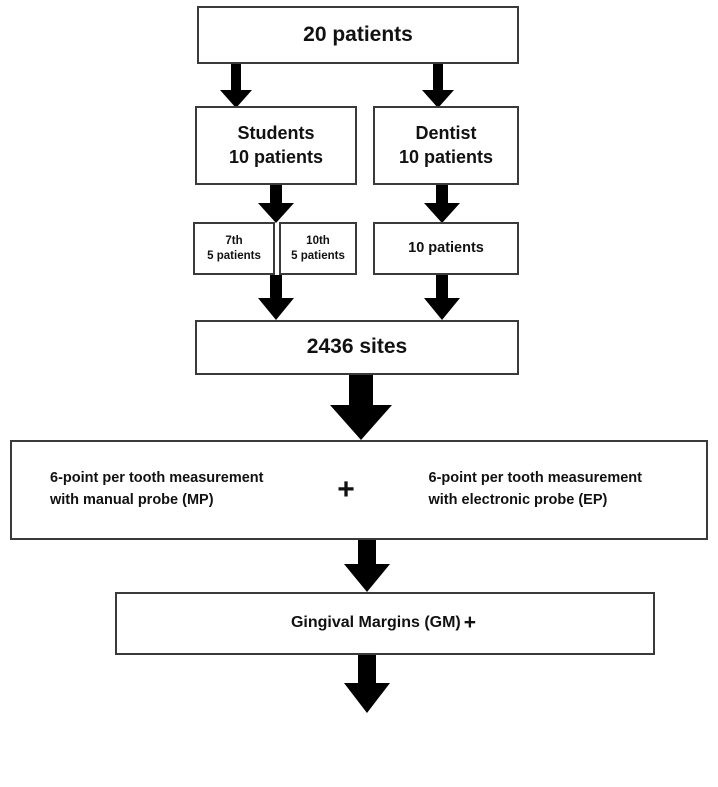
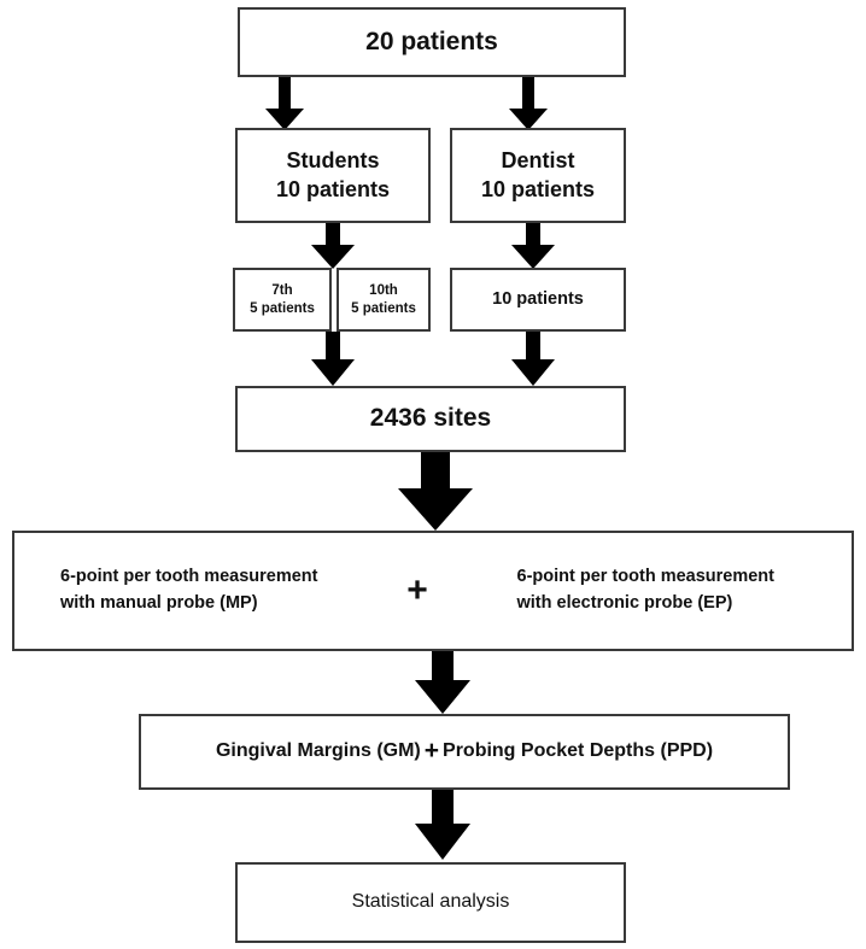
  20 patients
  Students
  10 patients
  Dentist
  10 patients
  7th
  5 patients
  10th
  5 patients
  10 patients
  2436 sites
  6-point per tooth measurement
  with manual probe (MP)
  +
  6-point per tooth measurement
  with electronic probe (EP)
  Gingival Margins (GM)
  +
+ Probing Pocket Depths (PPD)
+ Statistical analysis
